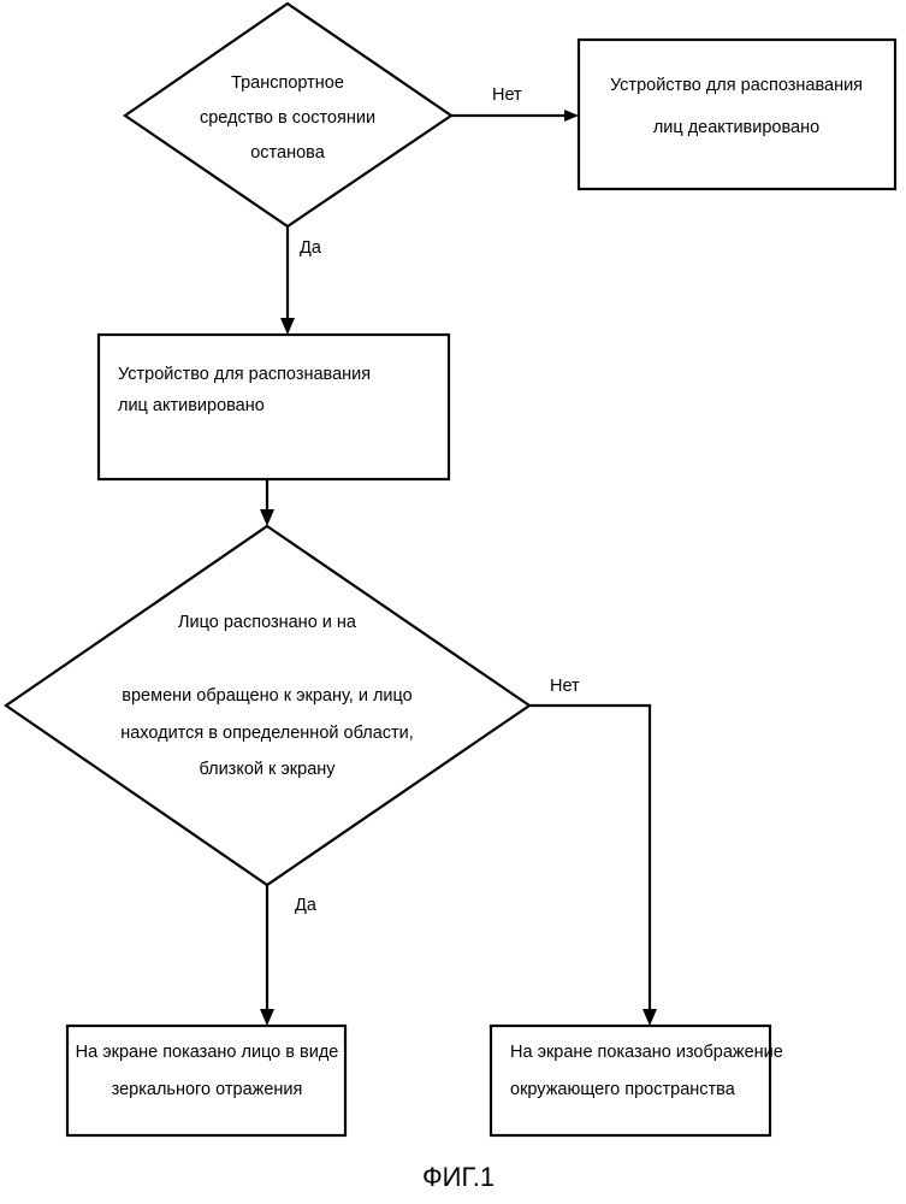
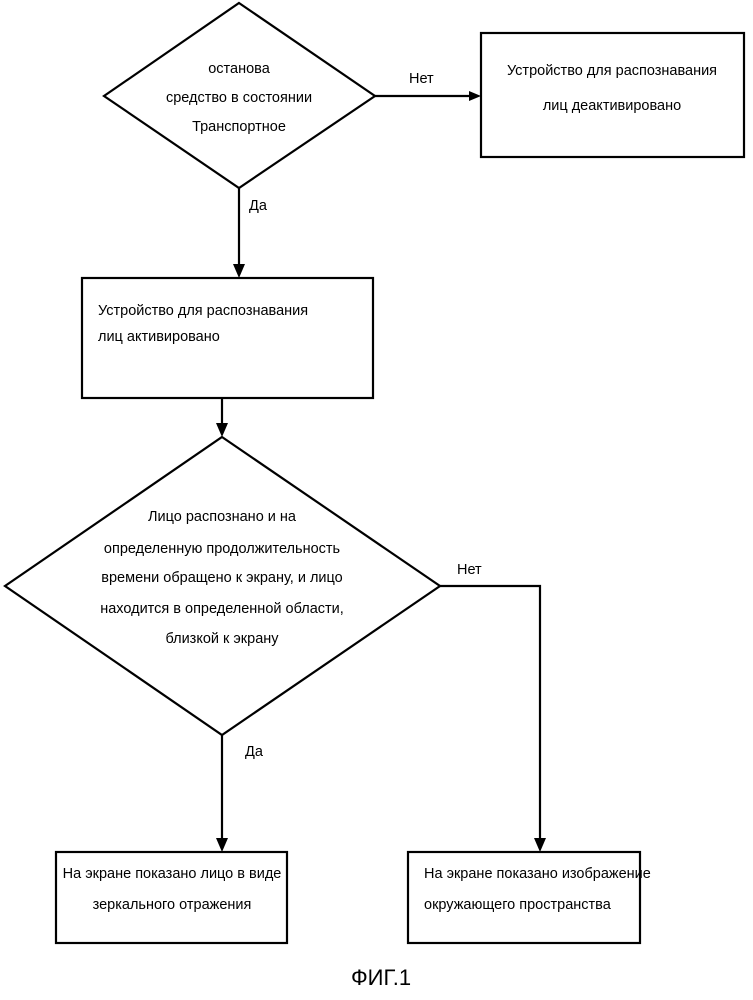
- Транспортное
+ останова
  средство в состоянии
- останова
+ Транспортное
  Устройство для распознавания
  лиц деактивировано
  Нет
  Да
  Устройство для распознавания
  лиц активировано
  Лицо распознано и на
+ определенную продолжительность
  времени обращено к экрану, и лицо
  находится в определенной области,
  близкой к экрану
  Нет
  Да
  На экране показано лицо в виде
  зеркального отражения
  На экране показано изображение
  окружающего пространства
  ФИГ.1
